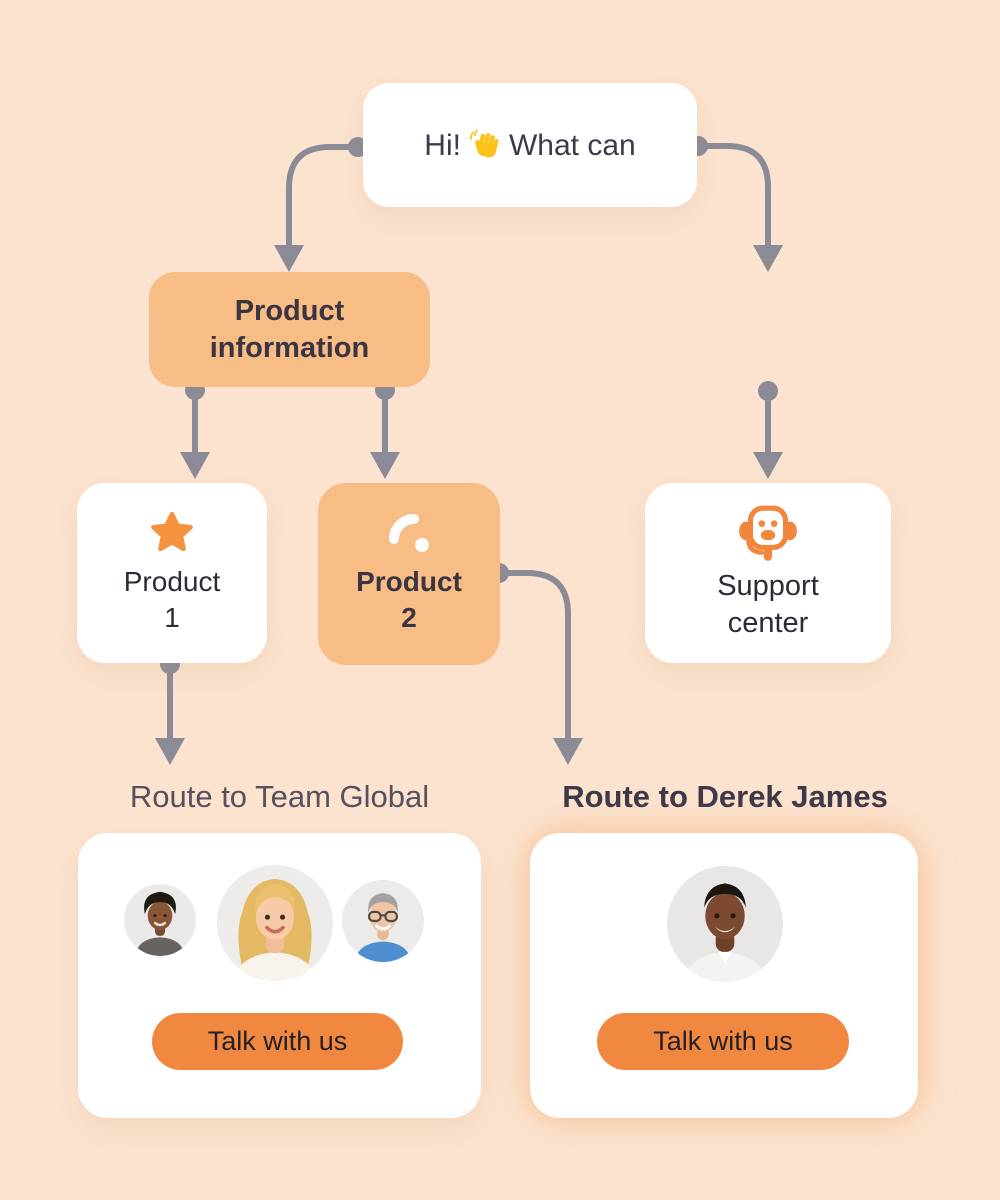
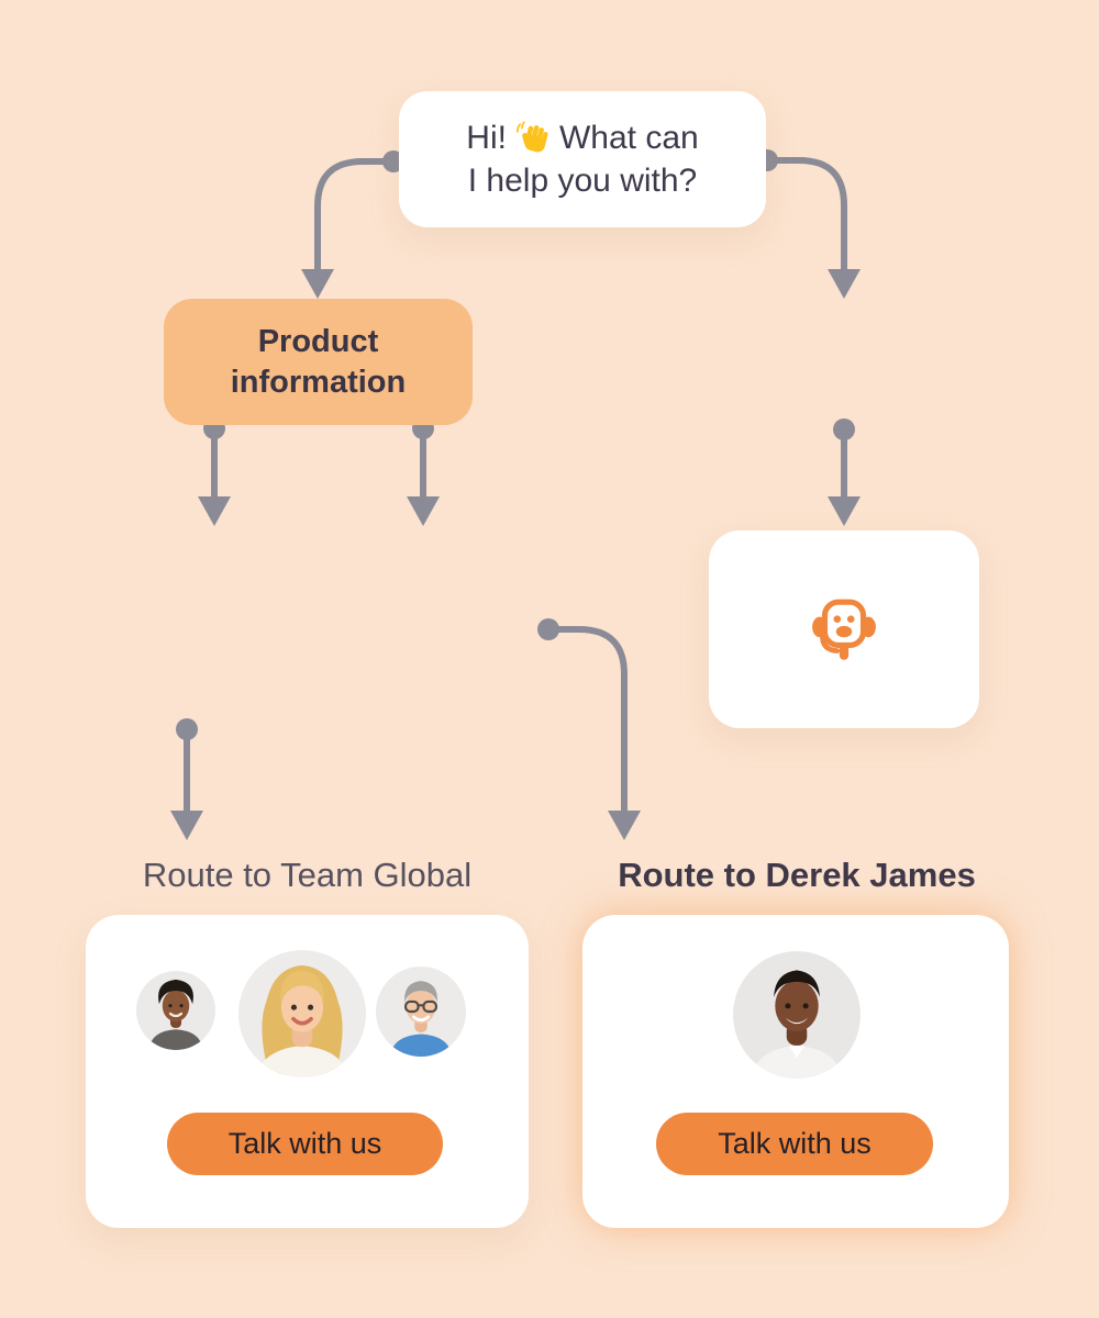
  Hi!
  What can
+ I help you with?
  Product information
- Product 1
- Product 2
- Support center
  Route to Team Global
  Route to Derek James
  Talk with us
  Talk with us
